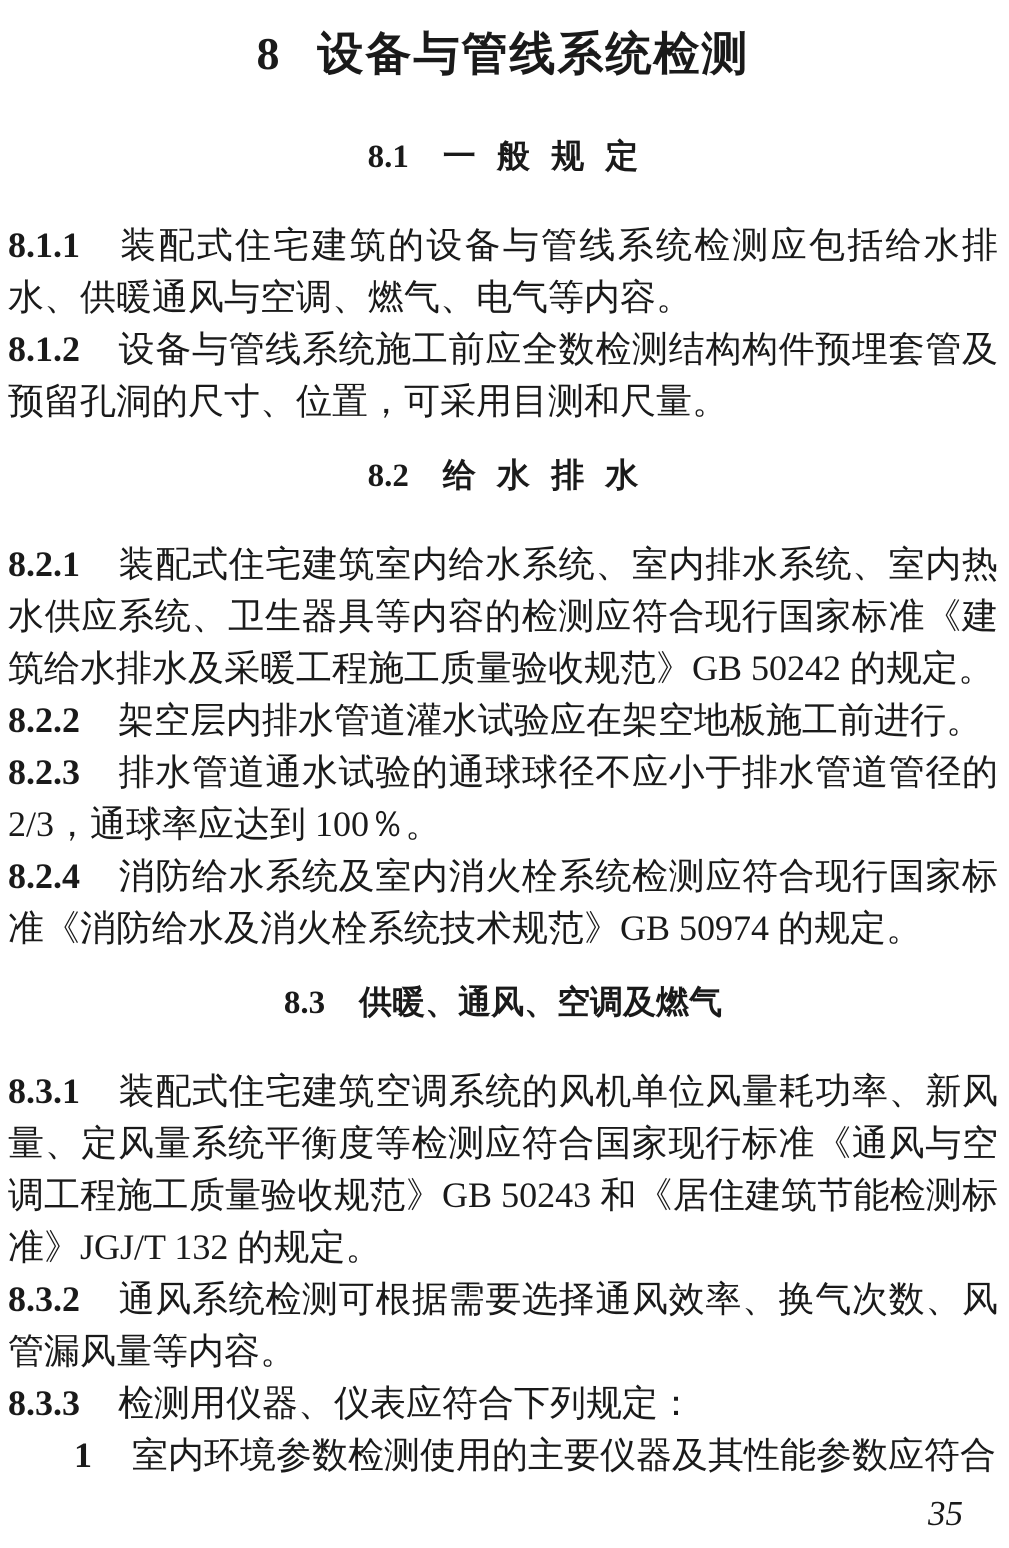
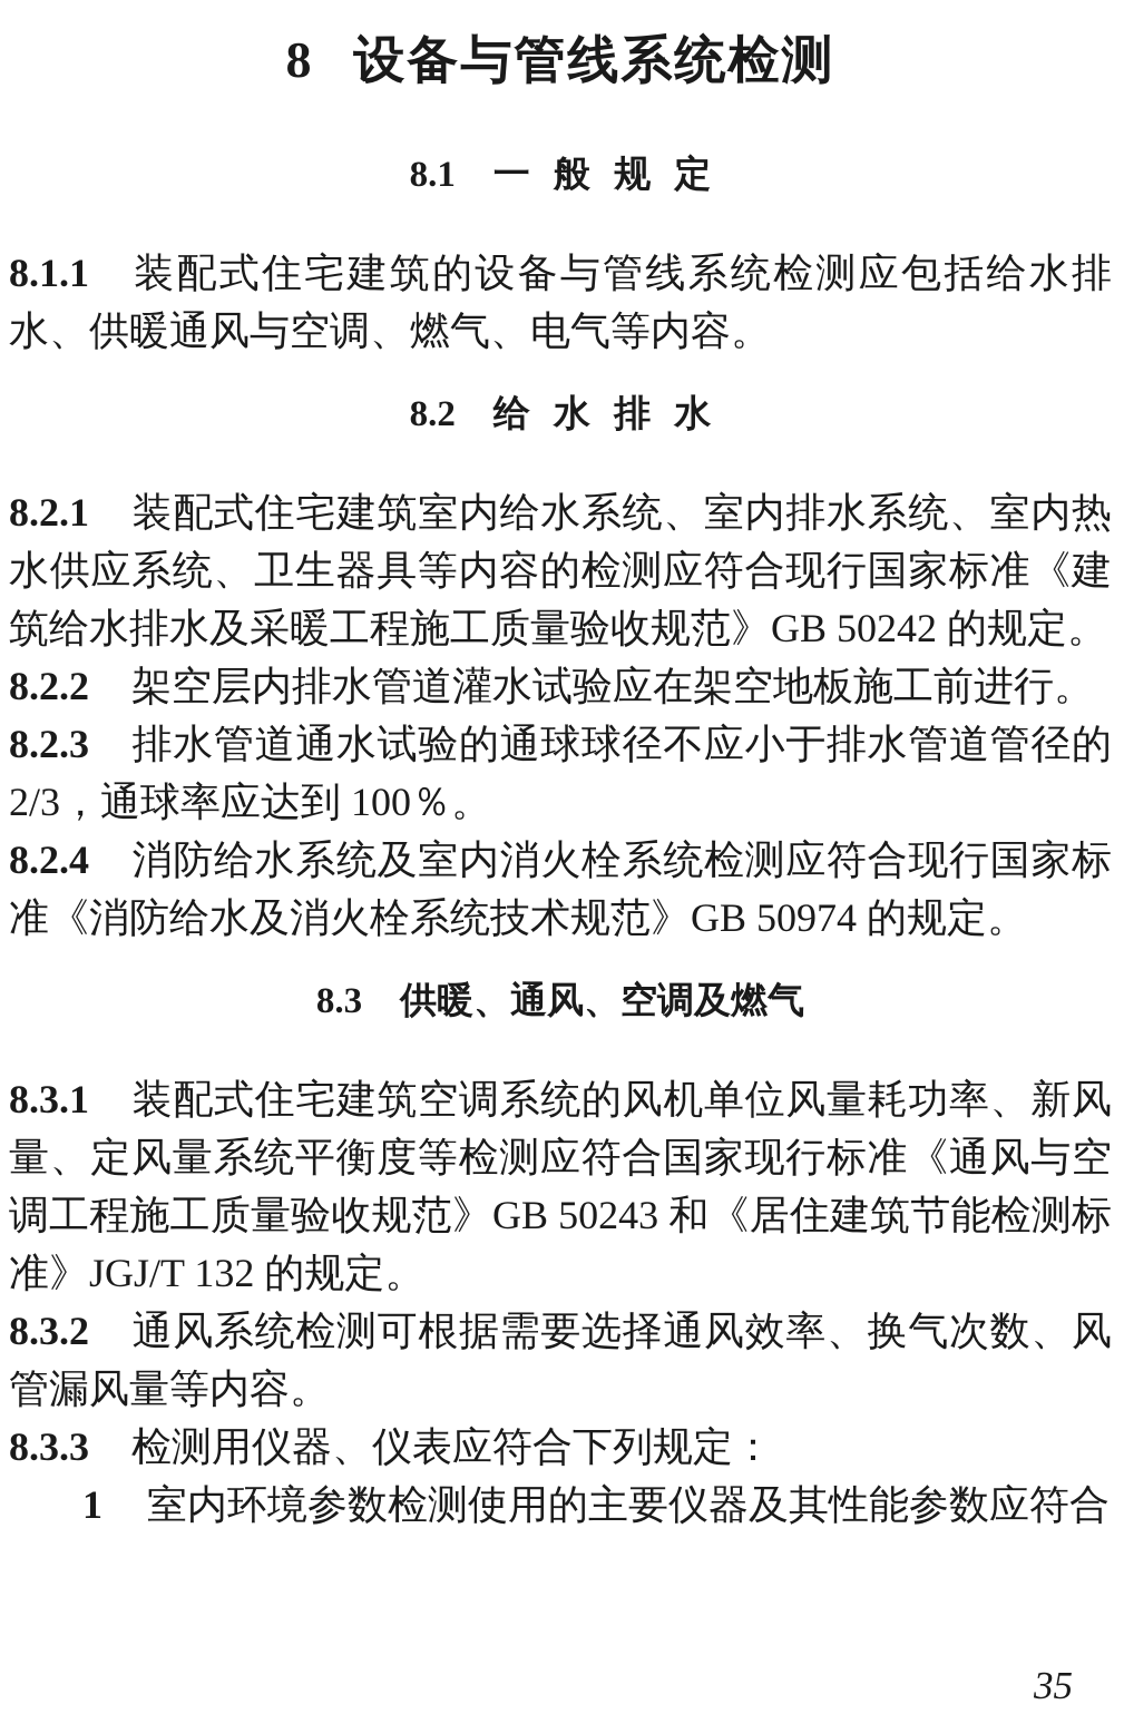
  8 设备与管线系统检测
  8.1 一 般 规 定
  8.1.1 装配式住宅建筑的设备与管线系统检测应包括给水排水、供暖通风与空调、燃气、电气等内容。
- 8.1.2 设备与管线系统施工前应全数检测结构构件预埋套管及预留孔洞的尺寸、位置，可采用目测和尺量。
  8.2 给 水 排 水
  8.2.1 装配式住宅建筑室内给水系统、室内排水系统、室内热水供应系统、卫生器具等内容的检测应符合现行国家标准《建筑给水排水及采暖工程施工质量验收规范》GB 50242 的规定。
  8.2.2 架空层内排水管道灌水试验应在架空地板施工前进行。
  8.2.3 排水管道通水试验的通球球径不应小于排水管道管径的 2/3，通球率应达到 100％。
  8.2.4 消防给水系统及室内消火栓系统检测应符合现行国家标准《消防给水及消火栓系统技术规范》GB 50974 的规定。
  8.3 供暖、通风、空调及燃气
  8.3.1 装配式住宅建筑空调系统的风机单位风量耗功率、新风量、定风量系统平衡度等检测应符合国家现行标准《通风与空调工程施工质量验收规范》GB 50243 和《居住建筑节能检测标准》JGJ/T 132 的规定。
  8.3.2 通风系统检测可根据需要选择通风效率、换气次数、风管漏风量等内容。
  8.3.3 检测用仪器、仪表应符合下列规定：
  1 室内环境参数检测使用的主要仪器及其性能参数应符合
  35
